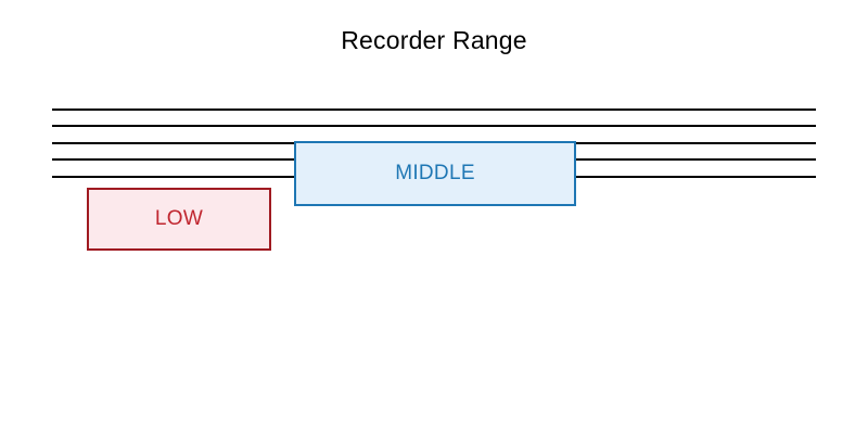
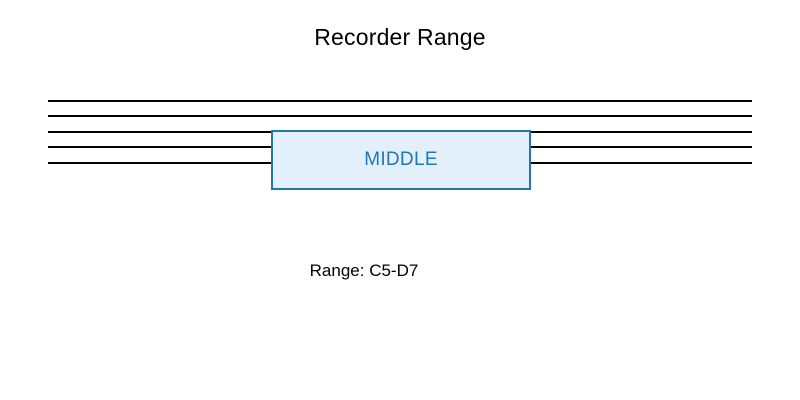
  Recorder Range
- LOW
  MIDDLE
+ Range: C5-D7
